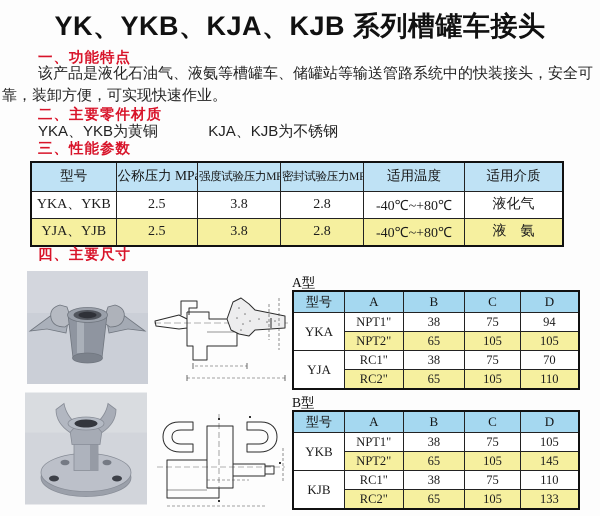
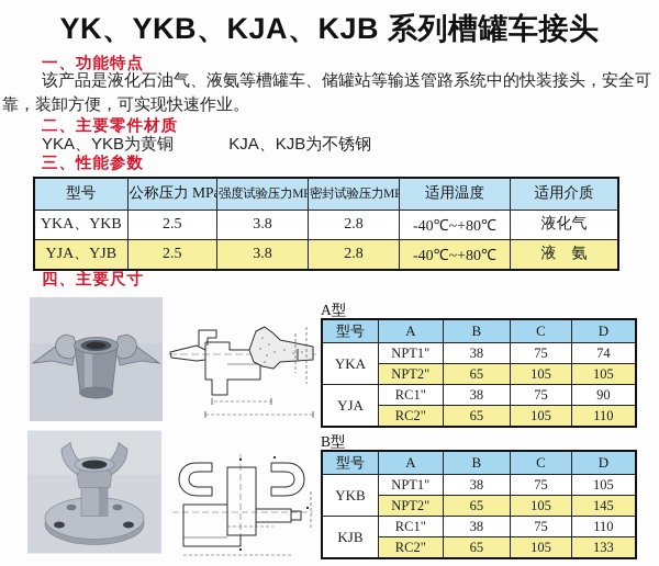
  YK、YKB、KJA、KJB 系列槽罐车接头
  一、功能特点
  该产品是液化石油气、液氨等槽罐车、储罐站等输送管路系统中的快装接头，安全可靠，装卸方便，可实现快速作业。
  二、主要零件材质
  YKA、YKB为黄铜 KJA、KJB为不锈钢
  三、性能参数
  型号	公称压力 MP	强度试验压力MP	密封试验压力MP	适用温度	适用介质
  YKA、YKB	2.5	3.8	2.8	-40℃~+80℃	液化气
  YJA、YJB	2.5	3.8	2.8	-40℃~+80℃	液 氨
  四、主要尺寸
  A型
  型号	A	B	C	D
- YKA	NPT1"	38	75	94
+ YKA	NPT1"	38	75	74
  NPT2"	65	105	105
- YJA	RC1"	38	75	70
+ YJA	RC1"	38	75	90
  RC2"	65	105	110
  B型
  型号	A	B	C	D
  YKB	NPT1"	38	75	105
  NPT2"	65	105	145
  KJB	RC1"	38	75	110
  RC2"	65	105	133
